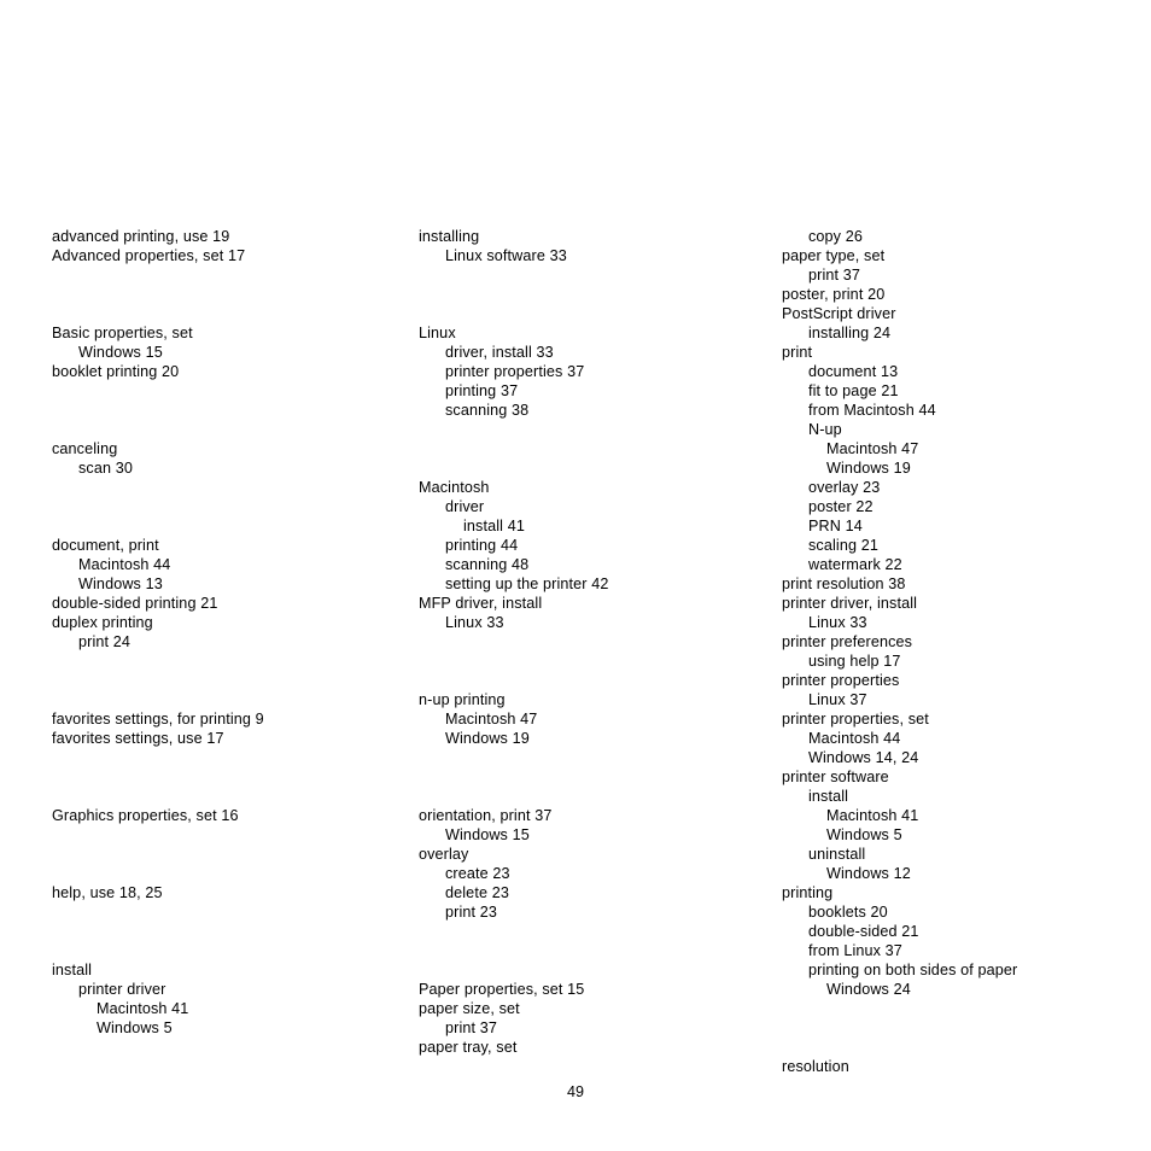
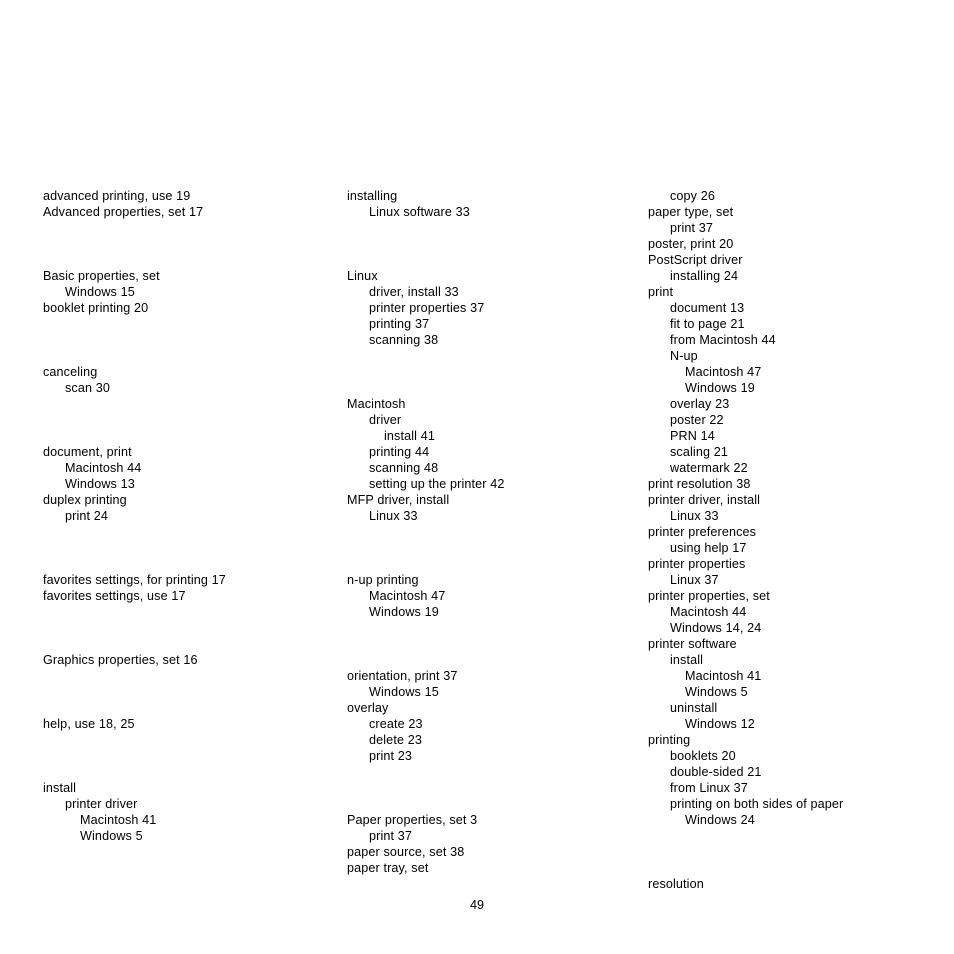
  advanced printing, use 19
  Advanced properties, set 17
  Basic properties, set
  Windows 15
  booklet printing 20
  canceling
  scan 30
  document, print
  Macintosh 44
  Windows 13
- double-sided printing 21
  duplex printing
  print 24
- favorites settings, for printing 9
+ favorites settings, for printing 17
  favorites settings, use 17
  Graphics properties, set 16
  help, use 18, 25
  install
  printer driver
  Macintosh 41
  Windows 5
  installing
  Linux software 33
  Linux
  driver, install 33
  printer properties 37
  printing 37
  scanning 38
  Macintosh
  driver
  install 41
  printing 44
  scanning 48
  setting up the printer 42
  MFP driver, install
  Linux 33
  n-up printing
  Macintosh 47
  Windows 19
  orientation, print 37
  Windows 15
  overlay
  create 23
  delete 23
  print 23
- Paper properties, set 15
+ Paper properties, set 3
- paper size, set
  print 37
+ paper source, set 38
  paper tray, set
  copy 26
  paper type, set
  print 37
  poster, print 20
  PostScript driver
  installing 24
  print
  document 13
  fit to page 21
  from Macintosh 44
  N-up
  Macintosh 47
  Windows 19
  overlay 23
  poster 22
  PRN 14
  scaling 21
  watermark 22
  print resolution 38
  printer driver, install
  Linux 33
  printer preferences
  using help 17
  printer properties
  Linux 37
  printer properties, set
  Macintosh 44
  Windows 14, 24
  printer software
  install
  Macintosh 41
  Windows 5
  uninstall
  Windows 12
  printing
  booklets 20
  double-sided 21
  from Linux 37
  printing on both sides of paper
  Windows 24
  resolution
  49
